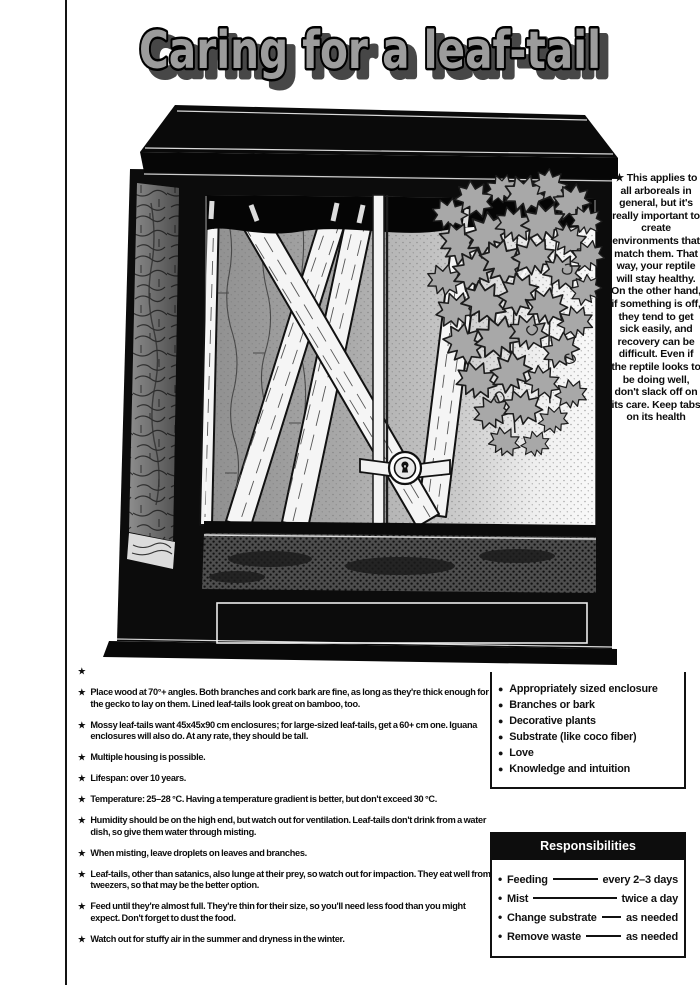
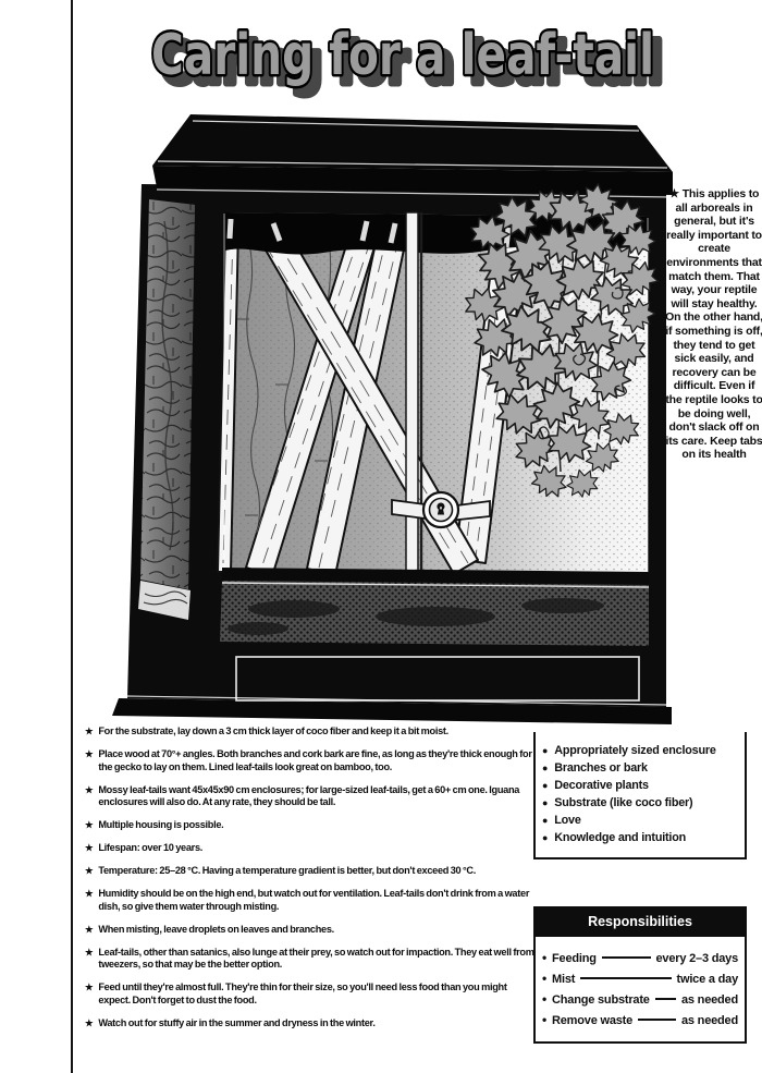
  Caring for a leaf-tail
  Caring for a leaf-tail
  ★ This applies to all arboreals in general, but it's really important to create environments that match them. That way, your reptile will stay healthy. On the other hand, if something is off, they tend to get sick easily, and recovery can be difficult. Even if the reptile looks to be doing well, don't slack off on its care. Keep tabs on its health
  ★
+ For the substrate, lay down a 3 cm thick layer of coco fiber and keep it a bit moist.
  ★
  Place wood at 70°+ angles. Both branches and cork bark are fine, as long as they're thick enough for the gecko to lay on them. Lined leaf-tails look great on bamboo, too.
  ★
  Mossy leaf-tails want 45x45x90 cm enclosures; for large-sized leaf-tails, get a 60+ cm one. Iguana enclosures will also do. At any rate, they should be tall.
  ★
  Multiple housing is possible.
  ★
  Lifespan: over 10 years.
  ★
  Temperature: 25–28 °C. Having a temperature gradient is better, but don't exceed 30 °C.
  ★
  Humidity should be on the high end, but watch out for ventilation. Leaf-tails don't drink from a water dish, so give them water through misting.
  ★
  When misting, leave droplets on leaves and branches.
  ★
  Leaf-tails, other than satanics, also lunge at their prey, so watch out for impaction. They eat well from tweezers, so that may be the better option.
  ★
  Feed until they're almost full. They're thin for their size, so you'll need less food than you might expect. Don't forget to dust the food.
  ★
  Watch out for stuffy air in the summer and dryness in the winter.
  ●
  Appropriately sized enclosure
  ●
  Branches or bark
  ●
  Decorative plants
  ●
  Substrate (like coco fiber)
  ●
  Love
  ●
  Knowledge and intuition
  Responsibilities
  •
  Feeding
  every 2–3 days
  •
  Mist
  twice a day
  •
  Change substrate
  as needed
  •
  Remove waste
  as needed
